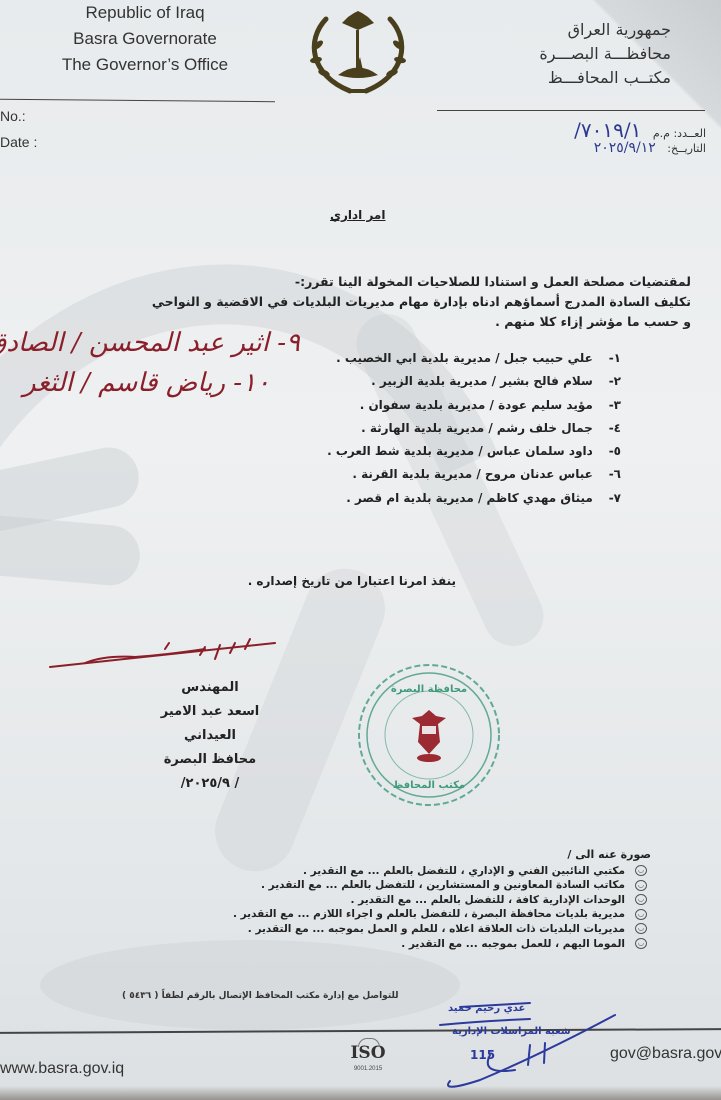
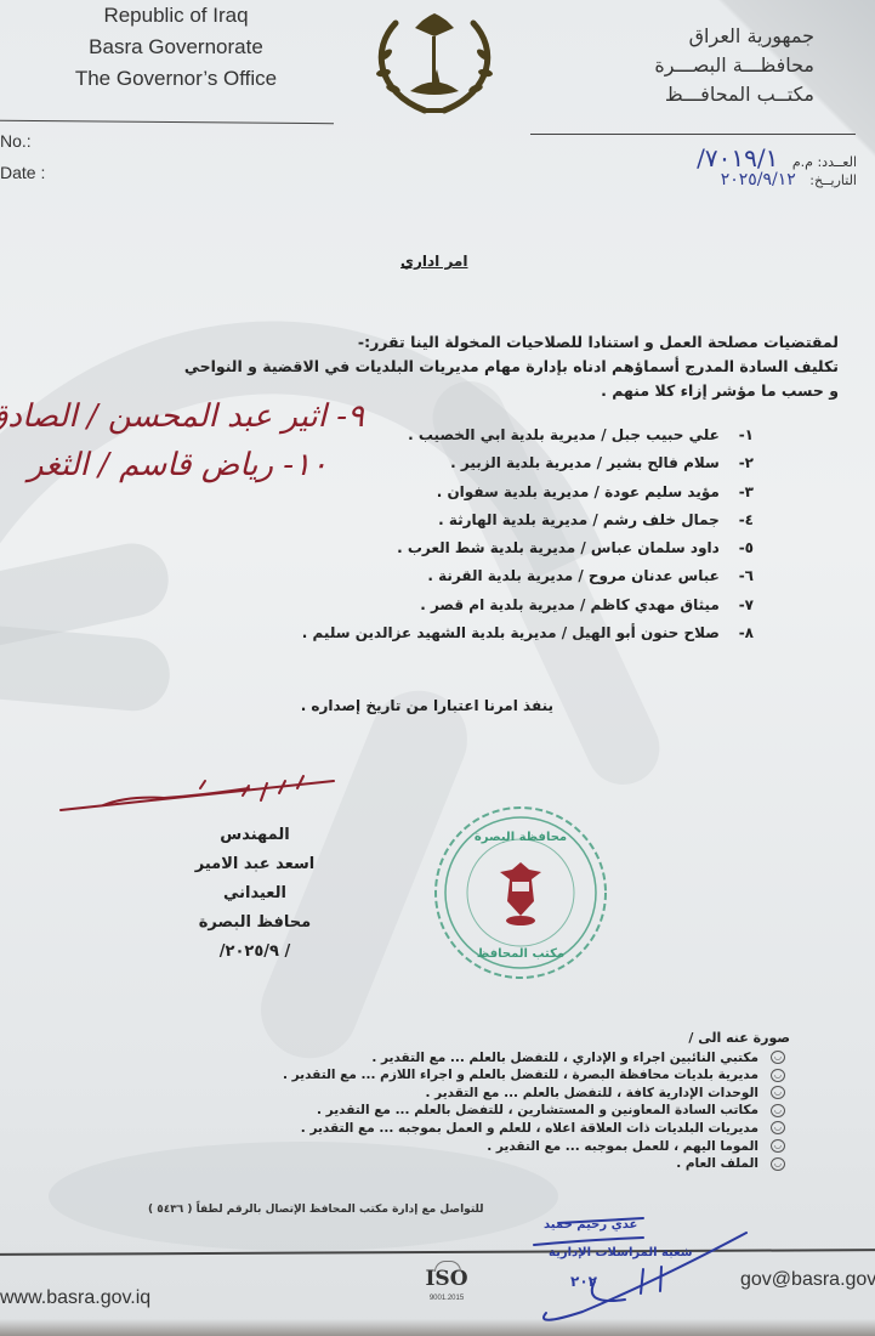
  Republic of Iraq
  Basra Governorate
  The Governor’s Office
  No.:
  Date :
  جمهورية العراق
  محافظـــة البصـــرة
  مكتــب المحافـــظ
  العــدد: م.م ٧٠١٩/١/
  التاريــخ: ٢٠٢٥/٩/١٢
  امر اداري
  لمقتضيات مصلحة العمل و استنادا للصلاحيات المخولة الينا تقرر:-
  تكليف السادة المدرج أسماؤهم ادناه بإدارة مهام مديريات البلديات في الاقضية و النواحي
  و حسب ما مؤشر إزاء كلا منهم .
  ١- علي حبيب جبل / مديرية بلدية ابي الخصيب .
  ٢- سلام فالح بشير / مديرية بلدية الزبير .
  ٣- مؤيد سليم عودة / مديرية بلدية سفوان .
  ٤- جمال خلف رشم / مديرية بلدية الهارثة .
  ٥- داود سلمان عباس / مديرية بلدية شط العرب .
  ٦- عباس عدنان مروح / مديرية بلدية القرنة .
  ٧- ميثاق مهدي كاظم / مديرية بلدية ام قصر .
+ ٨- صلاح حنون أبو الهيل / مديرية بلدية الشهيد عزالدين سليم .
  ٩- اثير عبد المحسن / الصاد
  ١٠- رياض قاسم / الثغر
  ينفذ امرنا اعتبارا من تاريخ إصداره .
  المهندس
  اسعد عبد الامير العيداني
  محافظ البصرة
  / ٢٠٢٥/٩/
  محافظة البصرة
  مكتب المحافظ
  صورة عنه الى /
- ◡مكتبي النائبين الفني و الإداري ، للتفضل بالعلم ... مع التقدير .
+ ◡مكتبي النائبين اجراء و الإداري ، للتفضل بالعلم ... مع التقدير .
- ◡مكاتب السادة المعاونين و المستشارين ، للتفضل بالعلم ... مع التقدير .
+ ◡مديرية بلديات محافظة البصرة ، للتفضل بالعلم و اجراء اللازم ... مع التقدير .
  ◡الوحدات الإدارية كافة ، للتفضل بالعلم ... مع التقدير .
- ◡مديرية بلديات محافظة البصرة ، للتفضل بالعلم و اجراء اللازم ... مع التقدير .
+ ◡مكاتب السادة المعاونين و المستشارين ، للتفضل بالعلم ... مع التقدير .
  ◡مديريات البلديات ذات العلاقة اعلاه ، للعلم و العمل بموجبه ... مع التقدير .
  ◡الموما اليهم ، للعمل بموجبه ... مع التقدير .
+ ◡الملف العام .
  للتواصل مع إدارة مكتب المحافظ الإتصال بالرقم لطفاً ( ٥٤٣٦ )
  عدي رحيم حميد
  شعبة المراسلات الإدارية
- 115
+ ٢٠٢
  www.basra.gov.iq
  ISO
  gov@basra.gov
